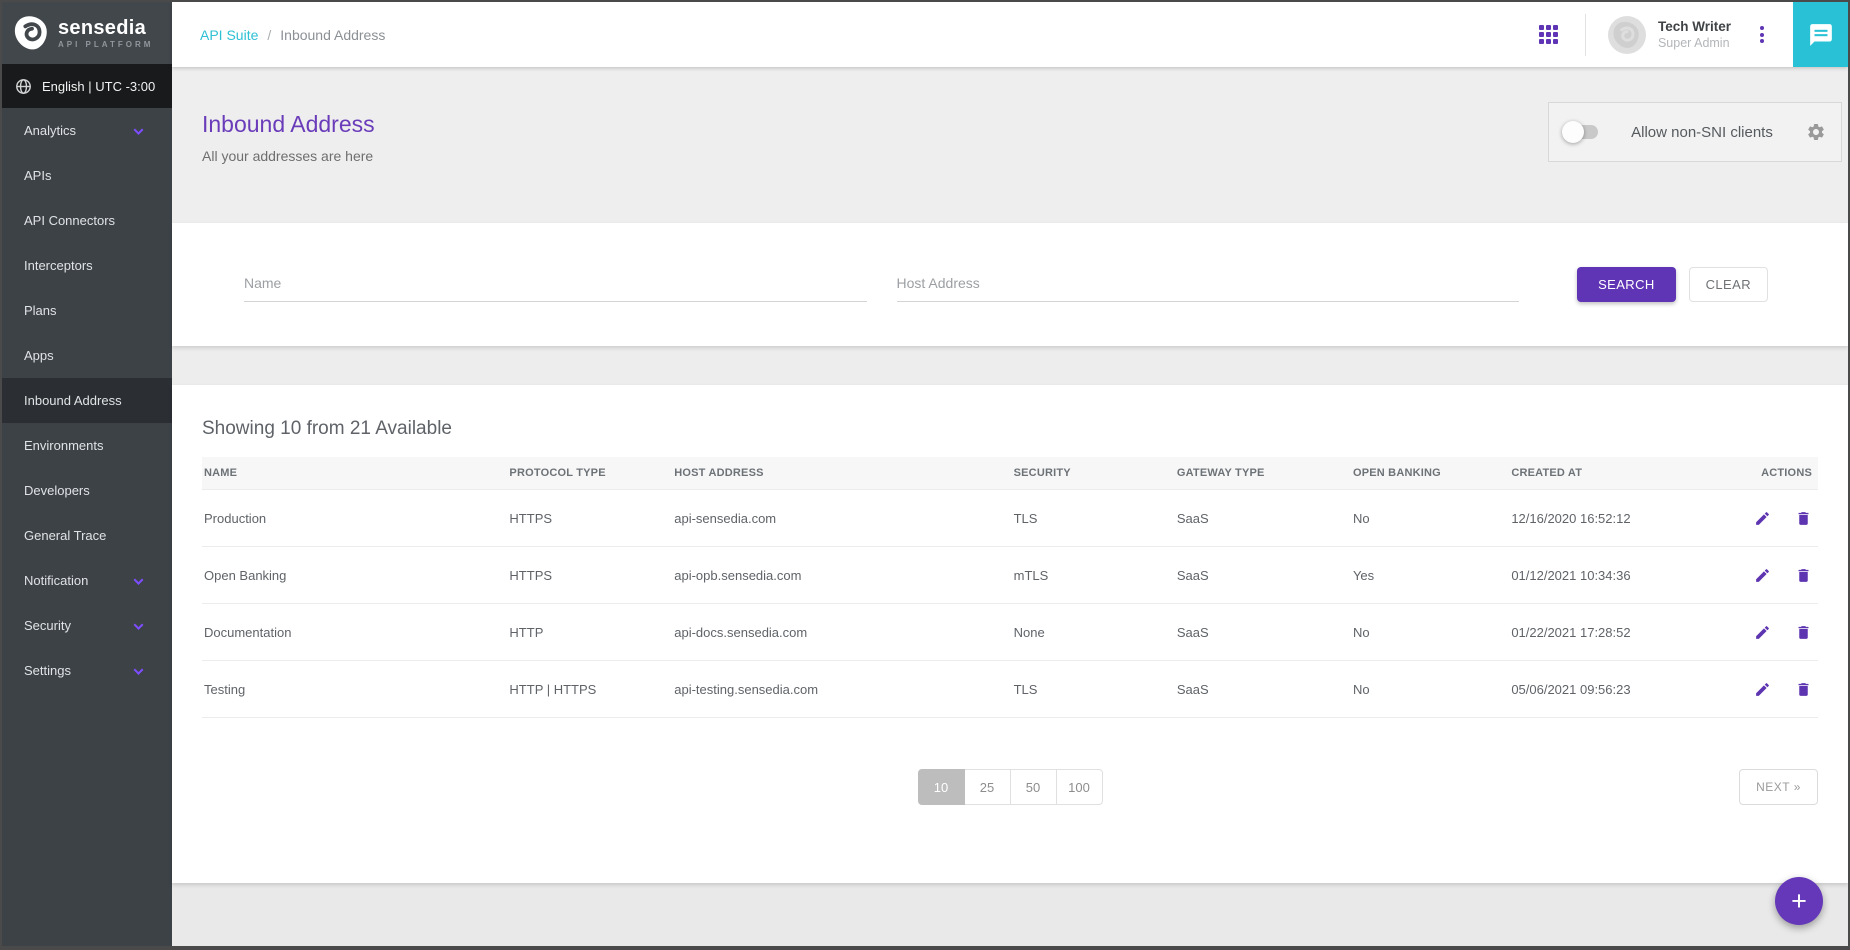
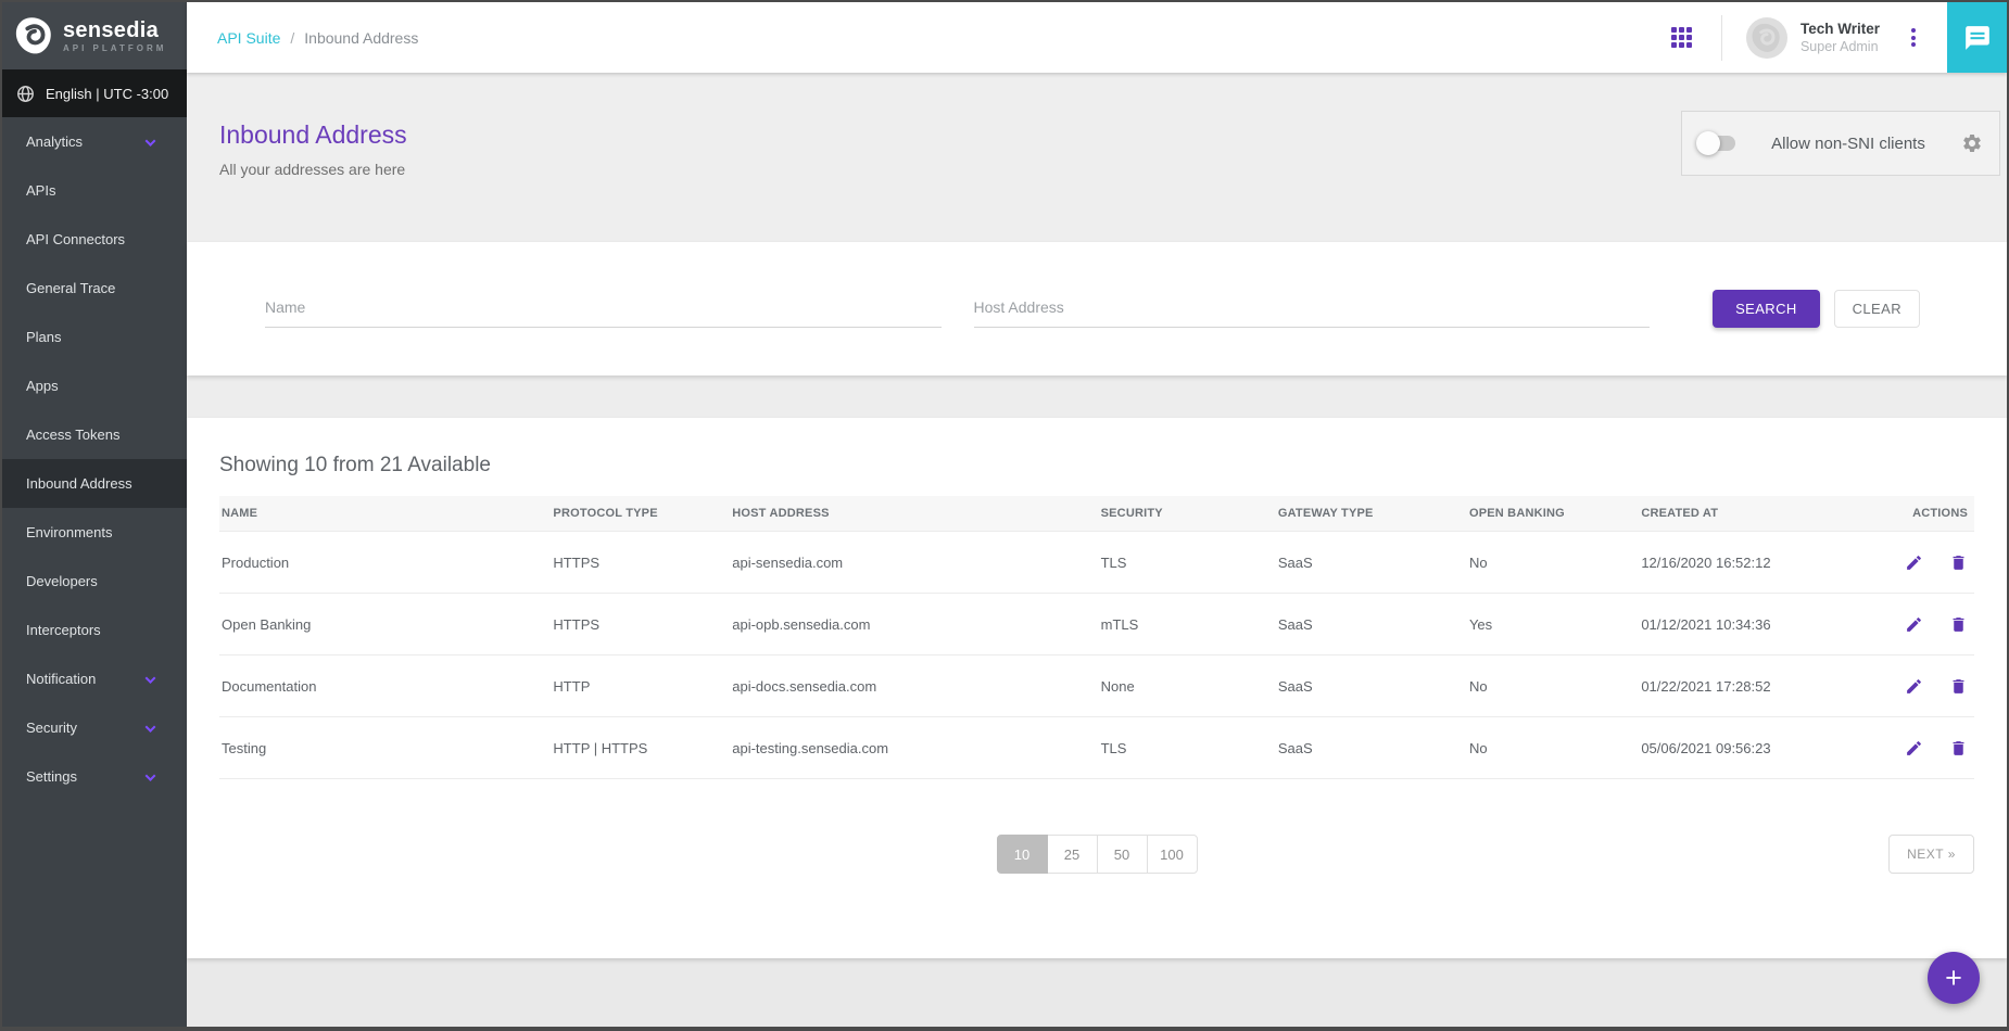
  sensedia
  API PLATFORM
  English | UTC -3:00
  Analytics
  APIs
  API Connectors
- Interceptors
+ General Trace
  Plans
  Apps
+ Access Tokens
  Inbound Address
  Environments
  Developers
- General Trace
+ Interceptors
  Notification
  Security
  Settings
  API Suite
  /
  Inbound Address
  Tech Writer
  Super Admin
  Inbound Address
  All your addresses are here
  Allow non-SNI clients
  Name
  Host Address
  SEARCH
  CLEAR
  Showing 10 from 21 Available
  NAME	PROTOCOL TYPE	HOST ADDRESS	SECURITY	GATEWAY TYPE	OPEN BANKING	CREATED AT	ACTIONS
  Production	HTTPS	api-sensedia.com	TLS	SaaS	No	12/16/2020 16:52:12
  Open Banking	HTTPS	api-opb.sensedia.com	mTLS	SaaS	Yes	01/12/2021 10:34:36
  Documentation	HTTP	api-docs.sensedia.com	None	SaaS	No	01/22/2021 17:28:52
  Testing	HTTP | HTTPS	api-testing.sensedia.com	TLS	SaaS	No	05/06/2021 09:56:23
  10
  25
  50
  100
  NEXT »
  +
